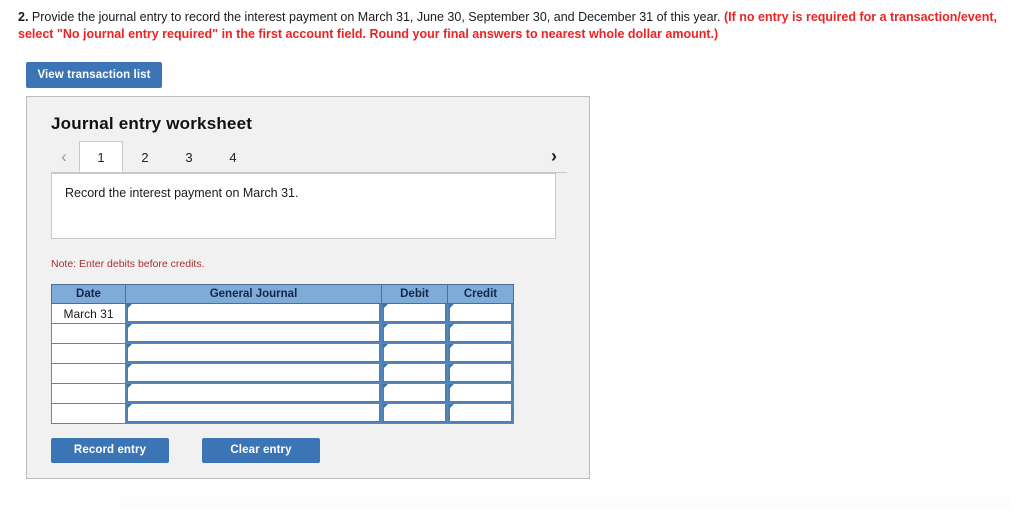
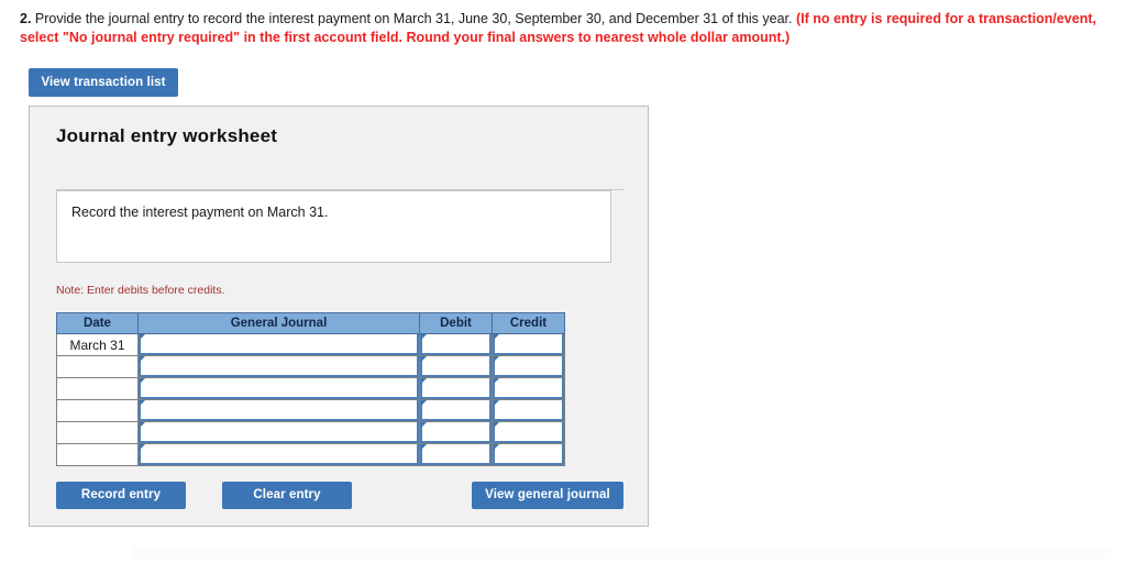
  2. Provide the journal entry to record the interest payment on March 31, June 30, September 30, and December 31 of this year. (If no entry is required for a transaction/event, select "No journal entry required" in the first account field. Round your final answers to nearest whole dollar amount.)
  View transaction list
  Journal entry worksheet
- ‹
- 1
- 2
- 3
- 4
- ›
  Record the interest payment on March 31.
  Note: Enter debits before credits.
  Date	General Journal	Debit	Credit
  March 31
  Record entry
  Clear entry
+ View general journal
